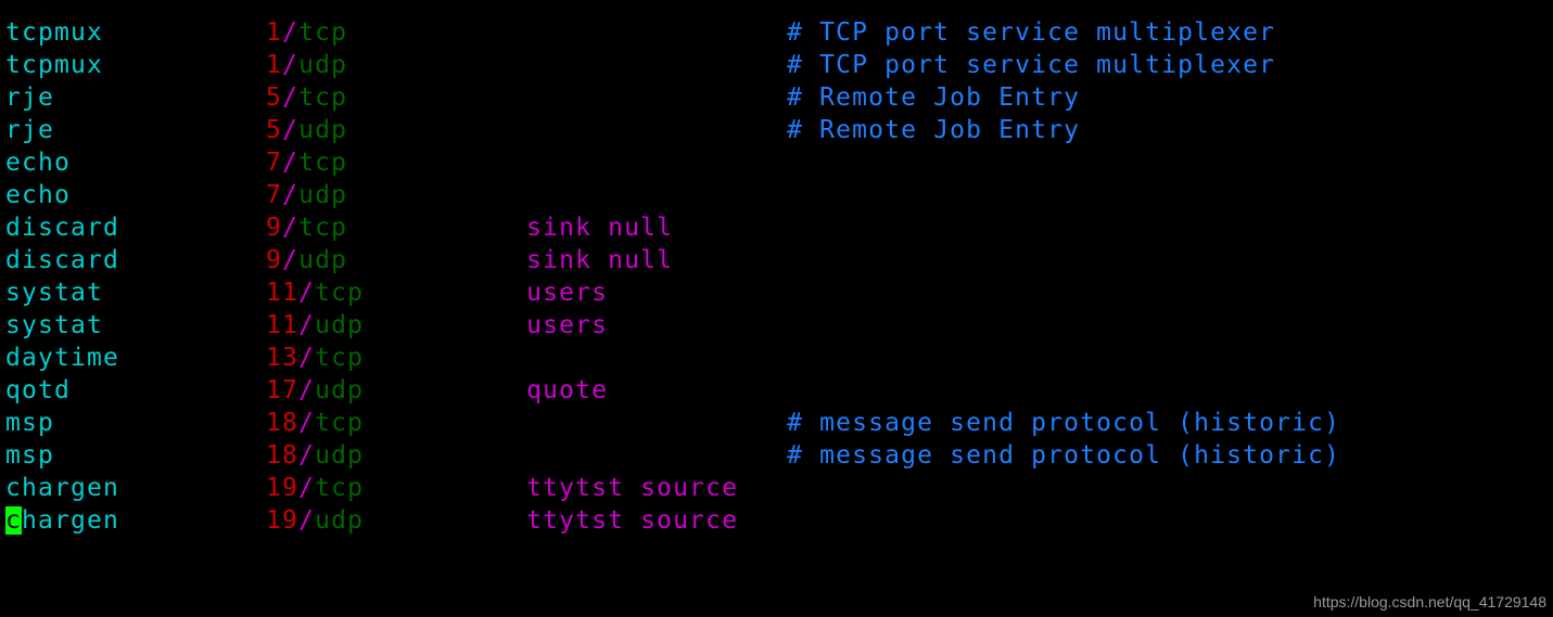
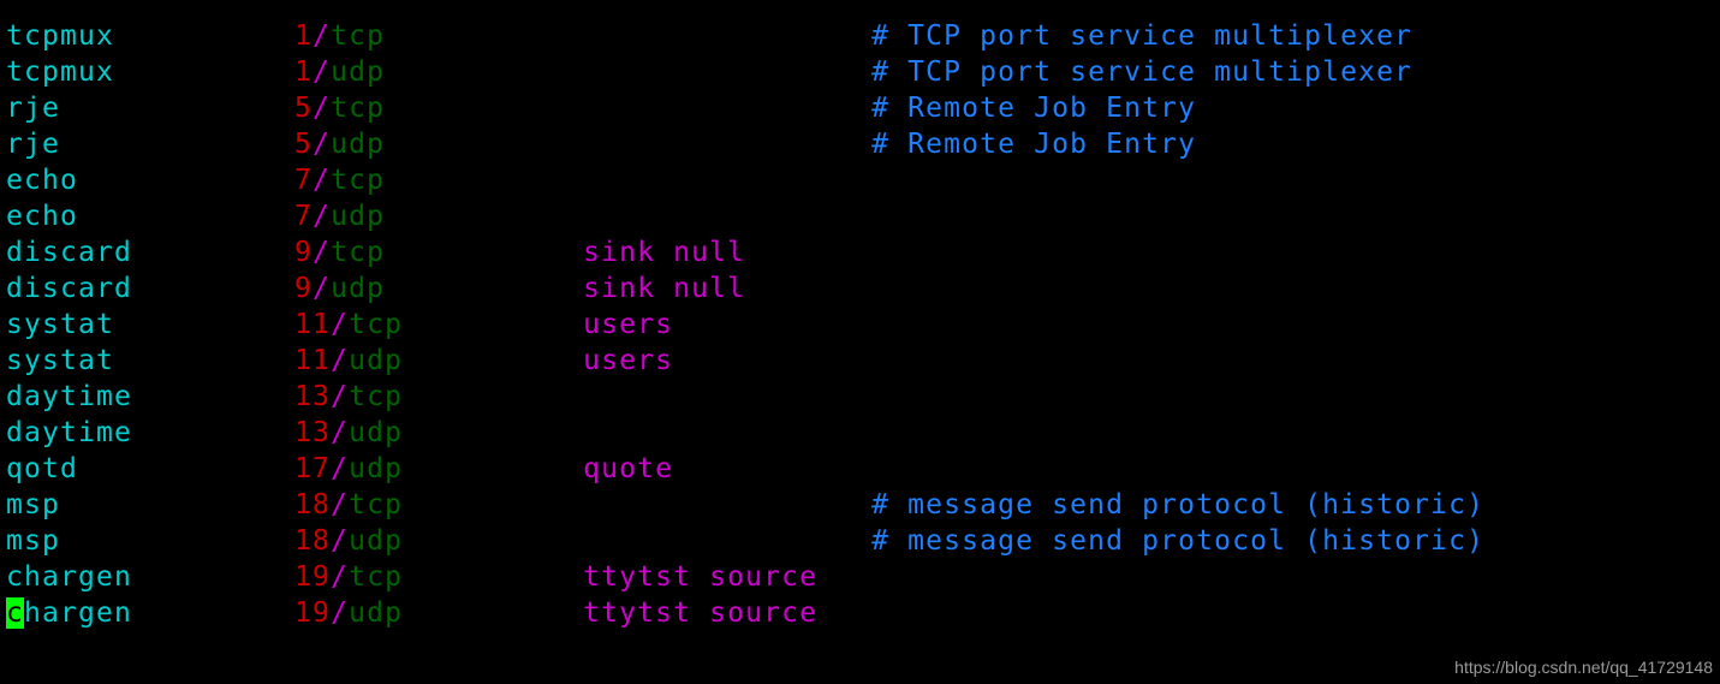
  tcpmux 1/tcp # TCP port service multiplexer
  tcpmux 1/udp # TCP port service multiplexer
  rje 5/tcp # Remote Job Entry
  rje 5/udp # Remote Job Entry
  echo 7/tcp
  echo 7/udp
  discard 9/tcp sink null
  discard 9/udp sink null
  systat 11/tcp users
  systat 11/udp users
  daytime 13/tcp
+ daytime 13/udp
  qotd 17/udp quote
  msp 18/tcp # message send protocol (historic)
  msp 18/udp # message send protocol (historic)
  chargen 19/tcp ttytst source
  chargen 19/udp ttytst source
  https://blog.csdn.net/qq_41729148
